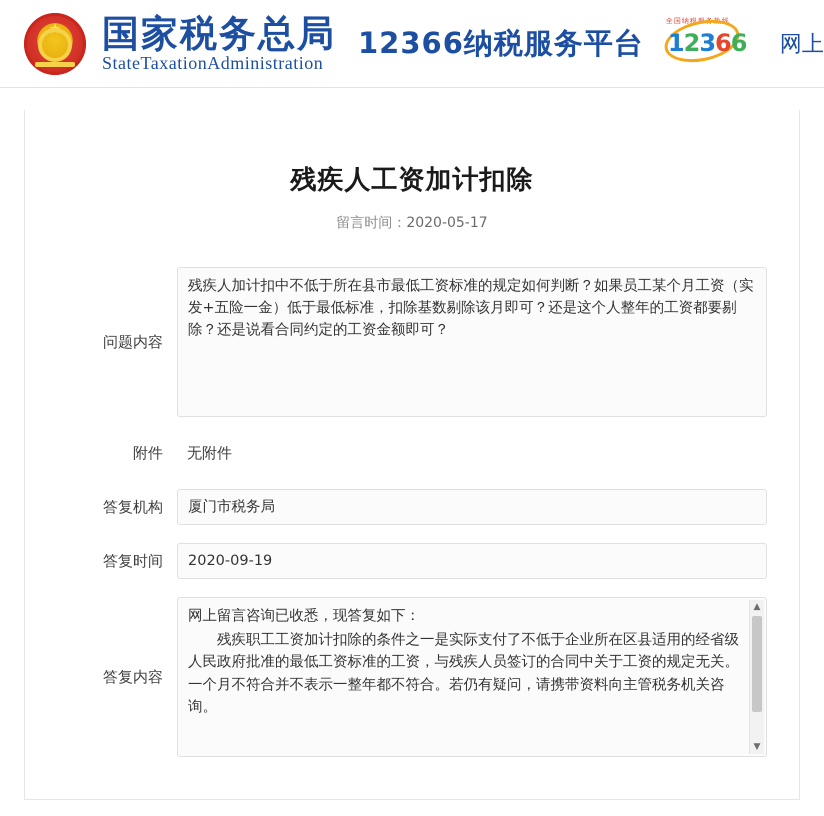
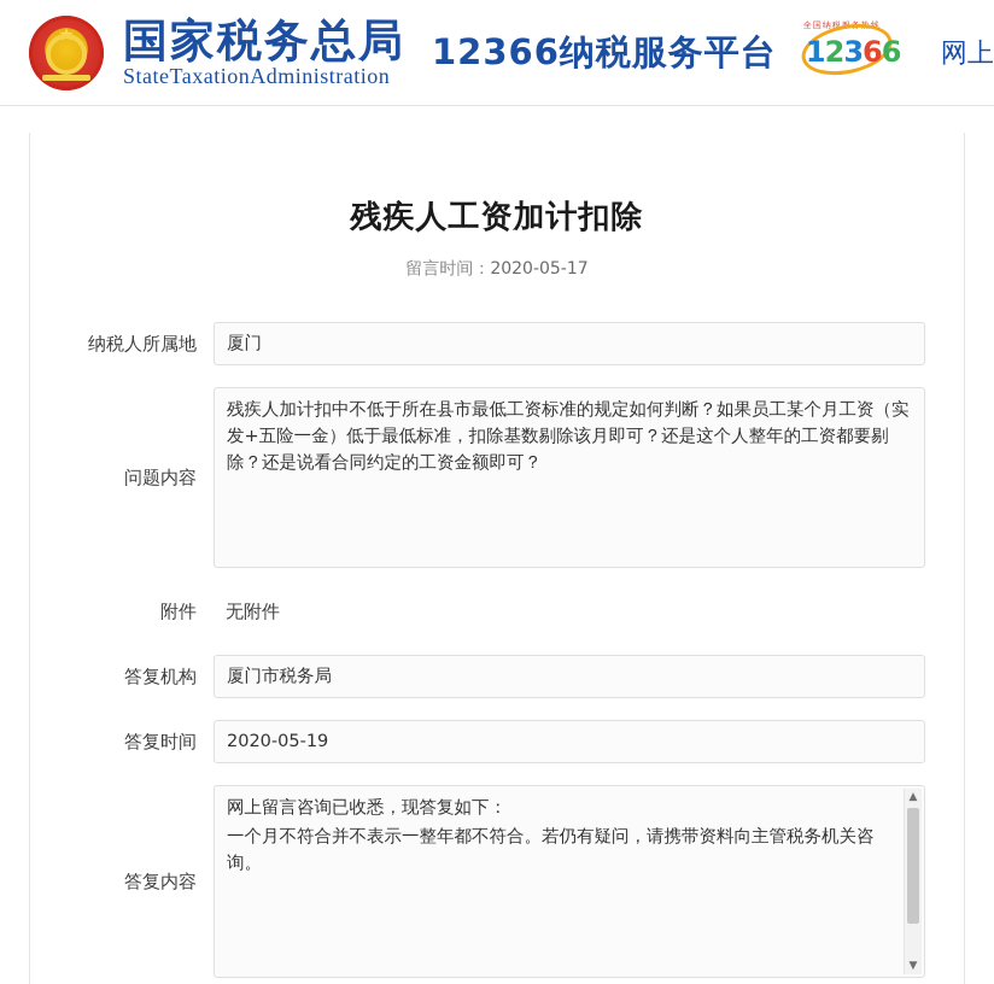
  ★
  国家税务总局
  StateTaxationAdministration
  12366纳税服务平台
  12366
  网上
  残疾人工资加计扣除
  留言时间：2020-05-17
+ 纳税人所属地
+ 厦门
  问题内容
  残疾人加计扣中不低于所在县市最低工资标准的规定如何判断？如果员工某个月工资（实发+五险一金）低于最低标准，扣除基数剔除该月即可？还是这个人整年的工资都要剔除？还是说看合同约定的工资金额即可？
  附件
  无附件
  答复机构
  厦门市税务局
  答复时间
- 2020-09-19
+ 2020-05-19
  答复内容
  网上留言咨询已收悉，现答复如下：
- 残疾职工工资加计扣除的条件之一是实际支付了不低于企业所在区县适用的经省级人民政府批准的最低工资标准的工资，与残疾人员签订的合同中关于工资的规定无关。
  一个月不符合并不表示一整年都不符合。若仍有疑问，请携带资料向主管税务机关咨询。
  ▲
  ▼
